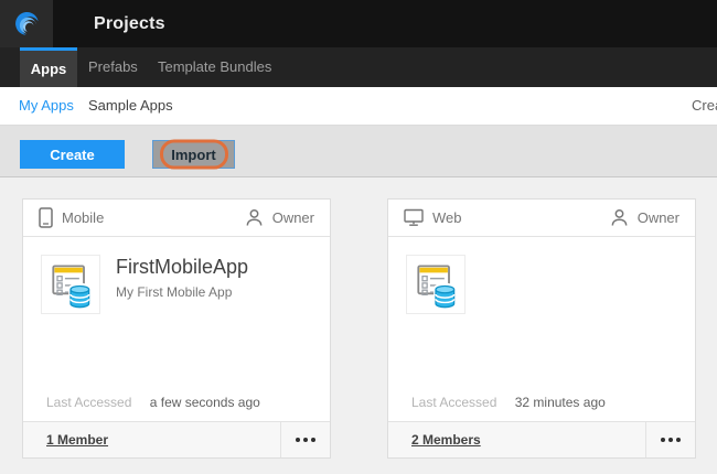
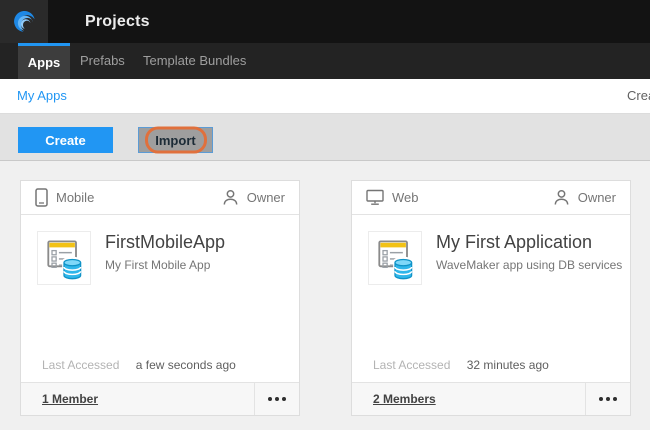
  Projects
  Apps
  Prefabs
  Template Bundles
  My Apps
- Sample Apps
  Cre
  Create
  Import
  Mobile
  Owner
  FirstMobileApp
  My First Mobile App
  Last Accessed a few seconds ago
  1 Member
  Web
  Owner
+ My First Application
+ WaveMaker app using DB services
  Last Accessed 32 minutes ago
  2 Members
